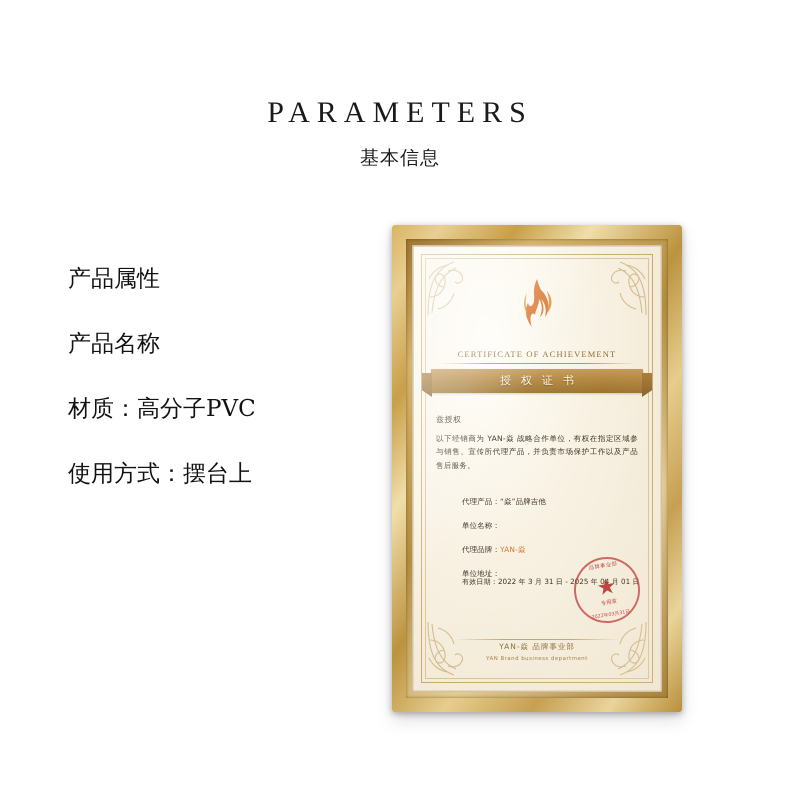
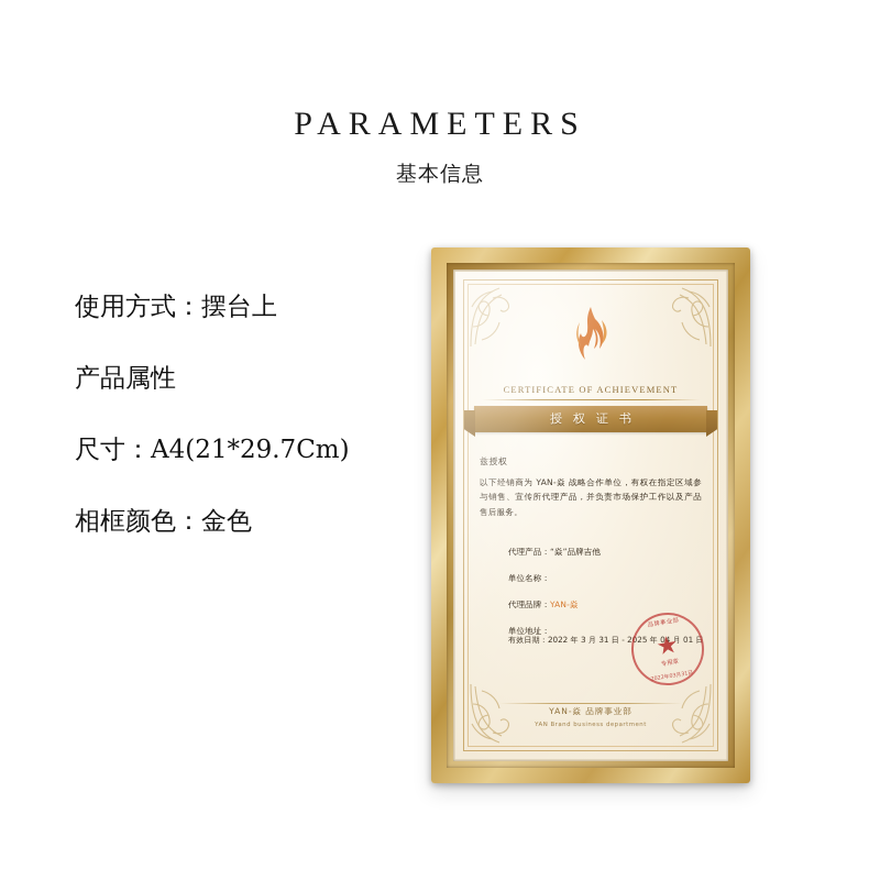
  PARAMETERS
  基本信息
- 产品属性
+ 使用方式：摆台上
- 产品名称
- 材质：高分子PVC
- 使用方式：摆台上
+ 产品属性
+ 尺寸：A4(21*29.7Cm)
+ 相框颜色：金色
